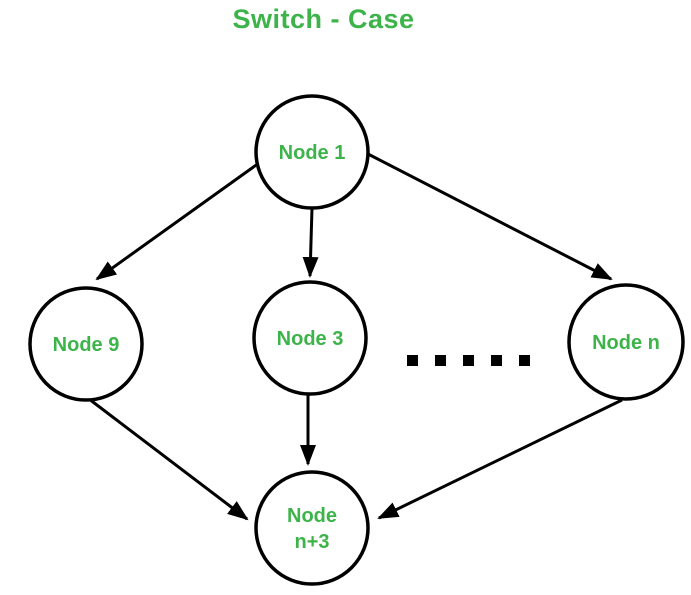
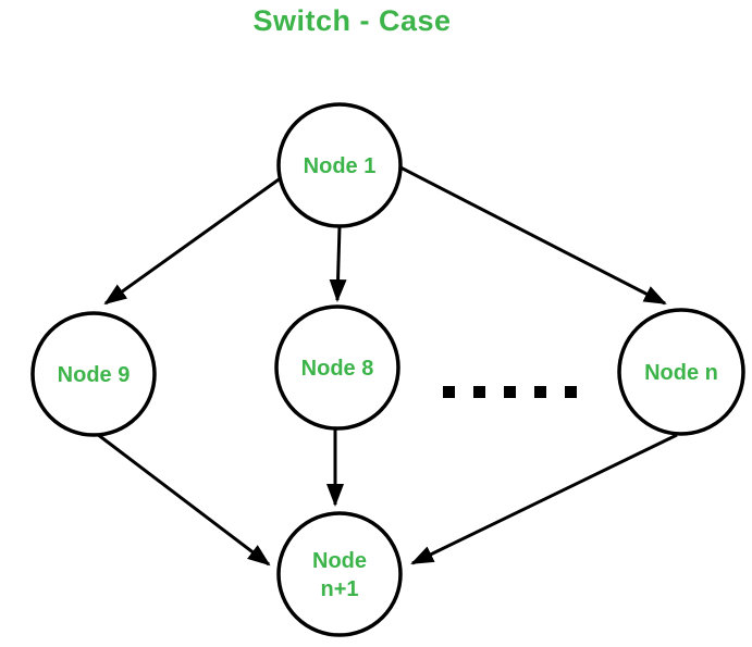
  Switch - Case
  Node 1
  Node 9
- Node 3
+ Node 8
  Node n
- Node n+3
+ Node n+1
